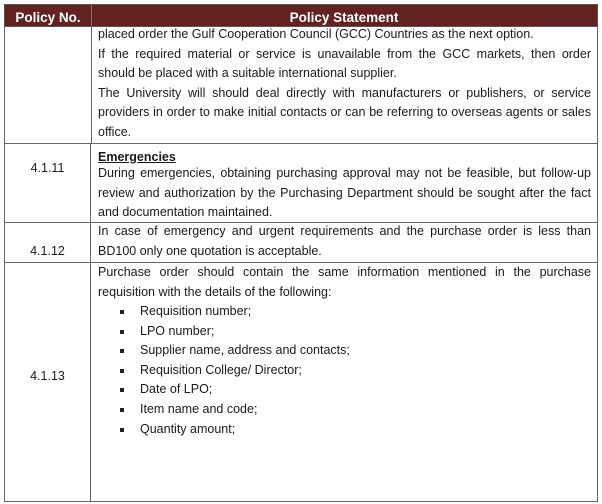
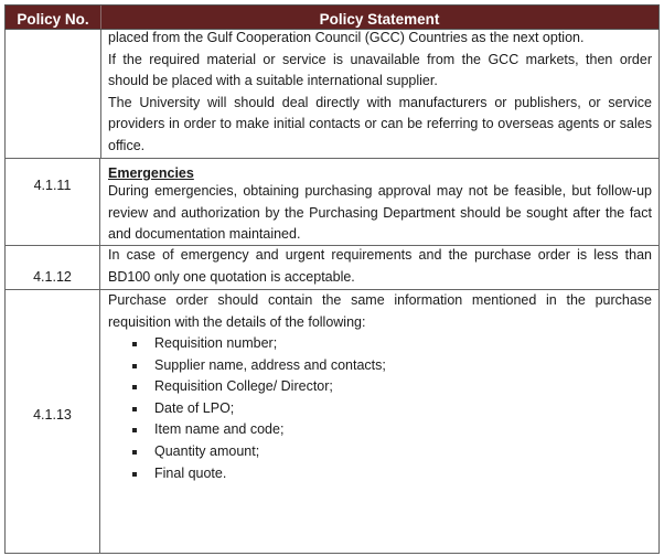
  Policy No.
  Policy Statement
- placed order the Gulf Cooperation Council (GCC) Countries as the next option.
+ placed from the Gulf Cooperation Council (GCC) Countries as the next option.
  If the required material or service is unavailable from the GCC markets, then order should be placed with a suitable international supplier.
  The University will should deal directly with manufacturers or publishers, or service providers in order to make initial contacts or can be referring to overseas agents or sales office.
  4.1.11
  Emergencies
  During emergencies, obtaining purchasing approval may not be feasible, but follow-up review and authorization by the Purchasing Department should be sought after the fact and documentation maintained.
  4.1.12
  In case of emergency and urgent requirements and the purchase order is less than BD100 only one quotation is acceptable.
  4.1.13
  Purchase order should contain the same information mentioned in the purchase requisition with the details of the following:
  Requisition number;
- LPO number;
  Supplier name, address and contacts;
  Requisition College/ Director;
  Date of LPO;
  Item name and code;
  Quantity amount;
+ Final quote.
